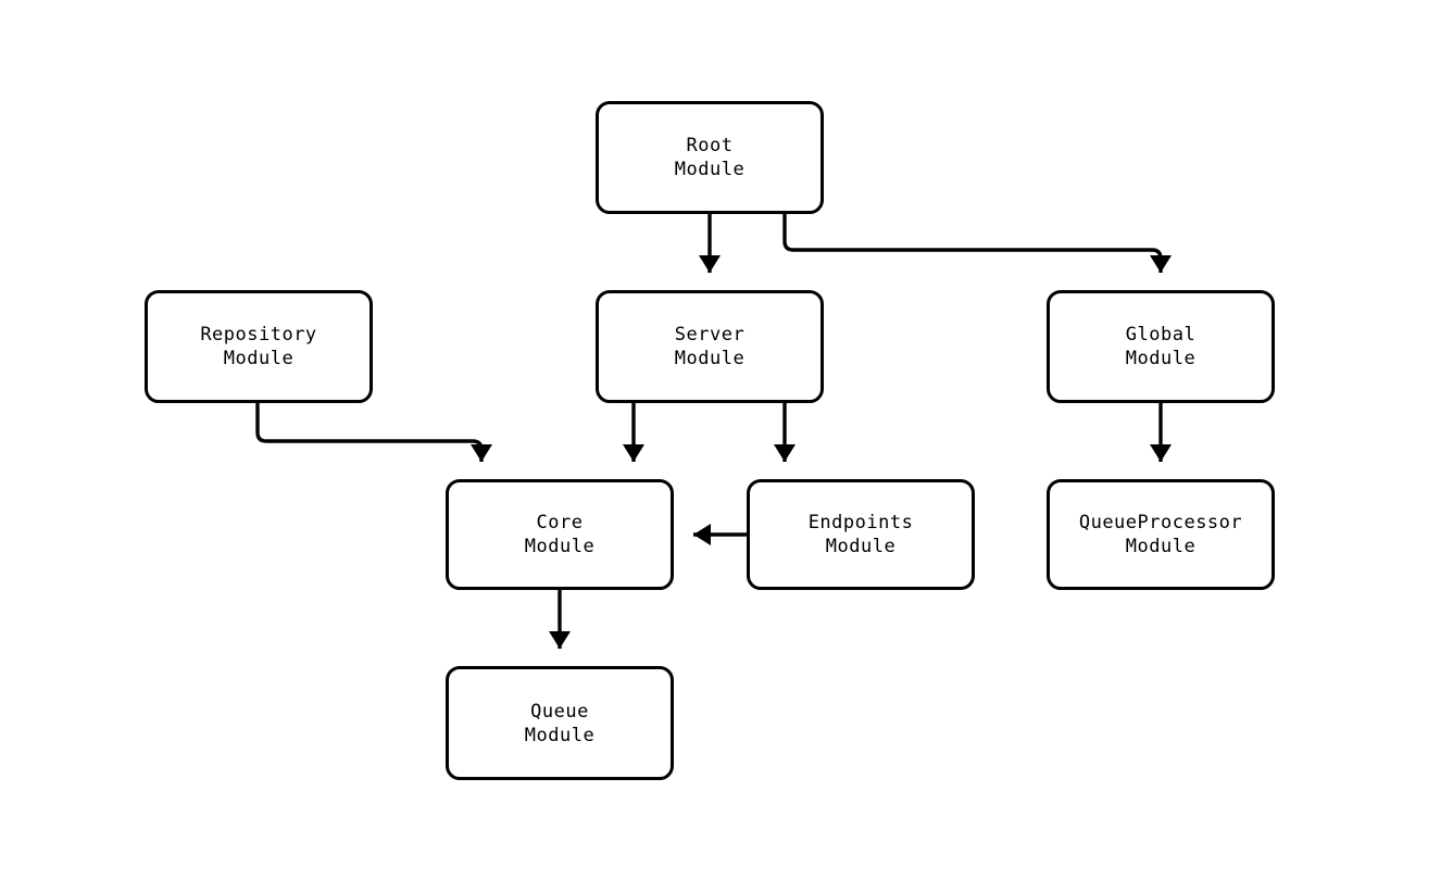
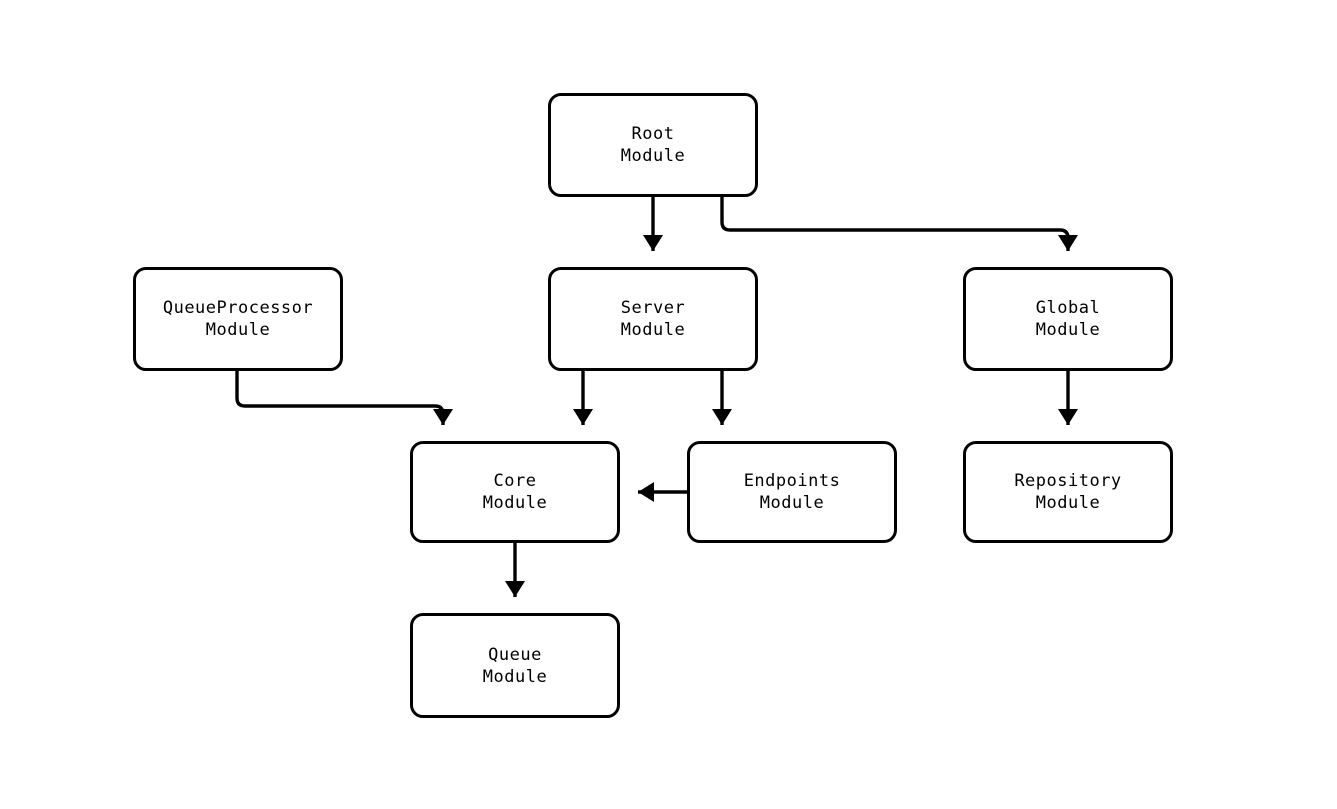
  Root
  Module
- Repository
+ QueueProcessor
  Module
  Server
  Module
  Global
  Module
  Core
  Module
  Endpoints
  Module
- QueueProcessor
+ Repository
  Module
  Queue
  Module
